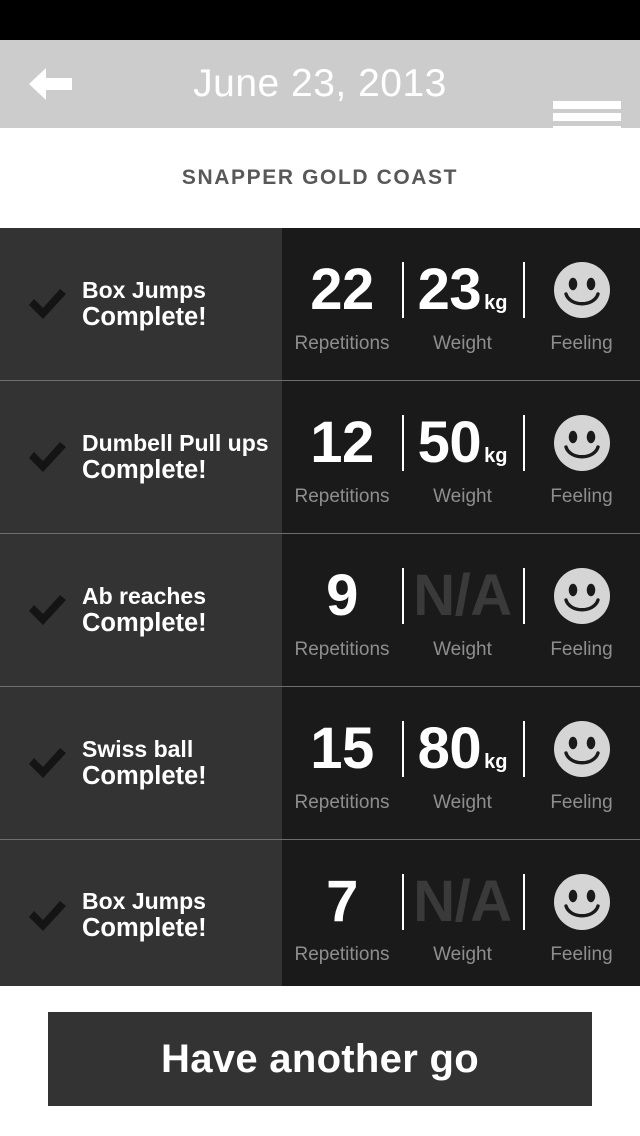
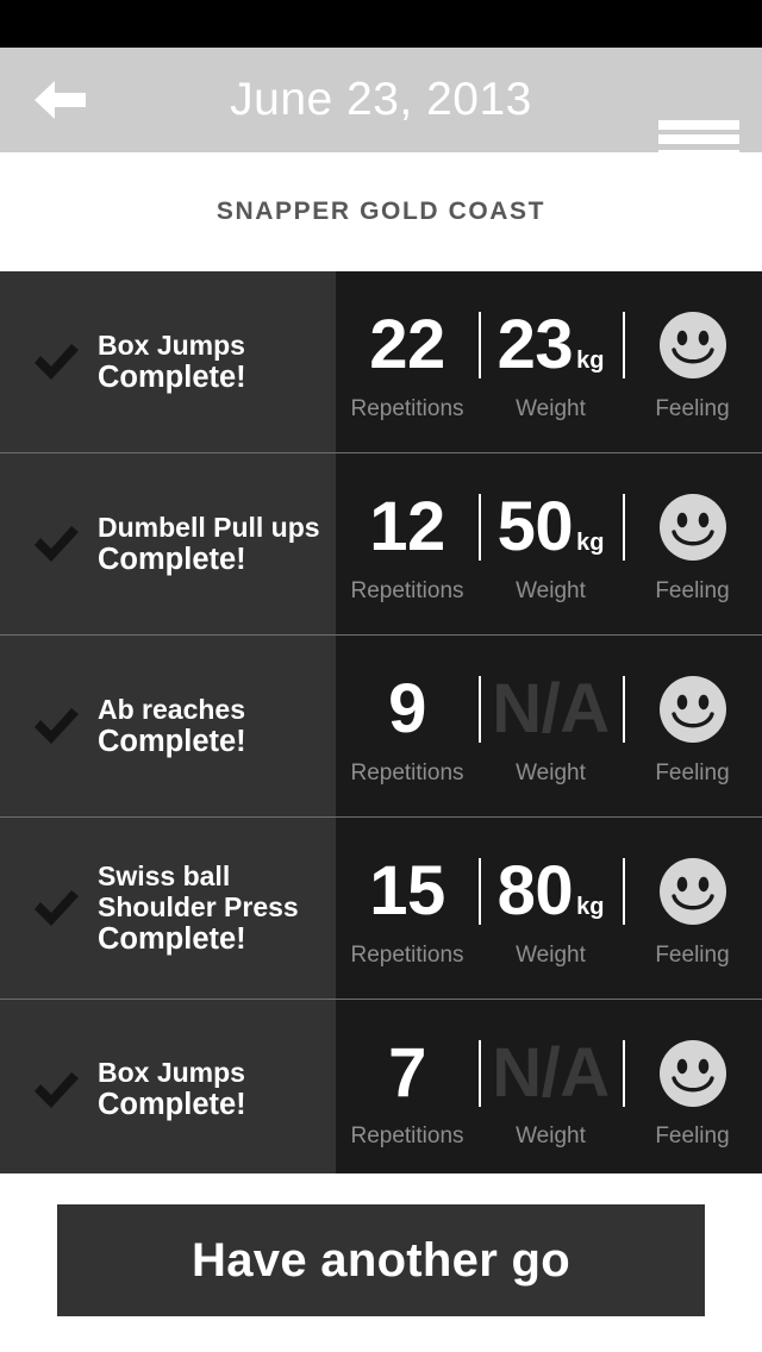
  June 23, 2013
  SNAPPER GOLD COAST
  Box Jumps
  Complete!
  22
  23
  kg
  Repetitions
  Weight
  Feeling
  Dumbell Pull ups
  Complete!
  12
  50
  kg
  Repetitions
  Weight
  Feeling
  Ab reaches
  Complete!
  9
  N/A
  Repetitions
  Weight
  Feeling
  Swiss ball
+ Shoulder Press
  Complete!
  15
  80
  kg
  Repetitions
  Weight
  Feeling
  Box Jumps
  Complete!
  7
  N/A
  Repetitions
  Weight
  Feeling
  Have another go
